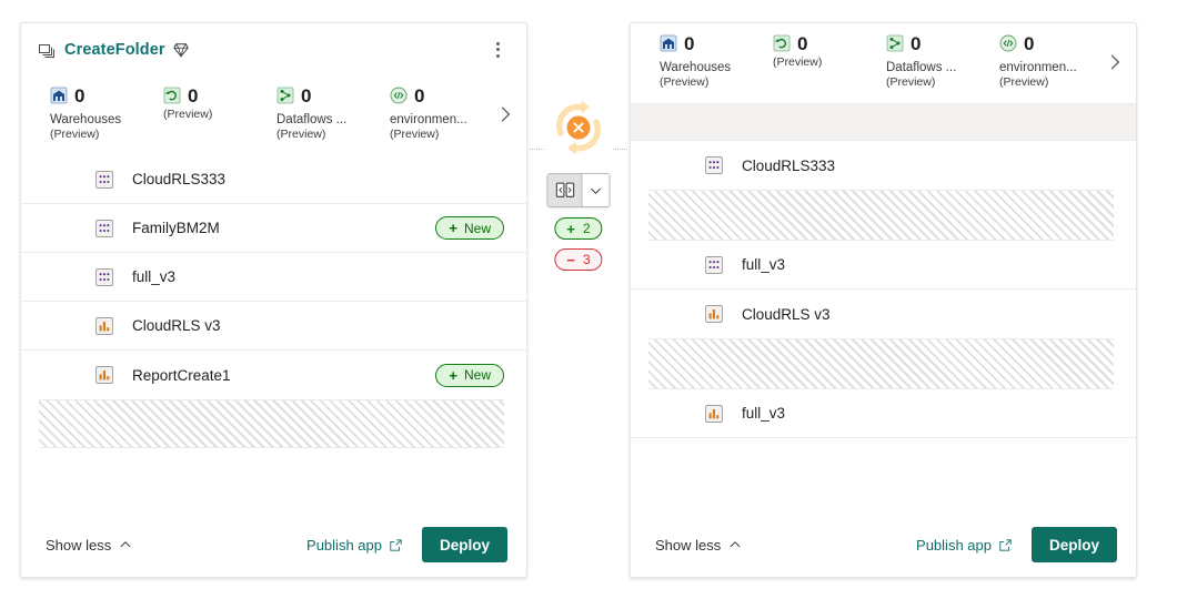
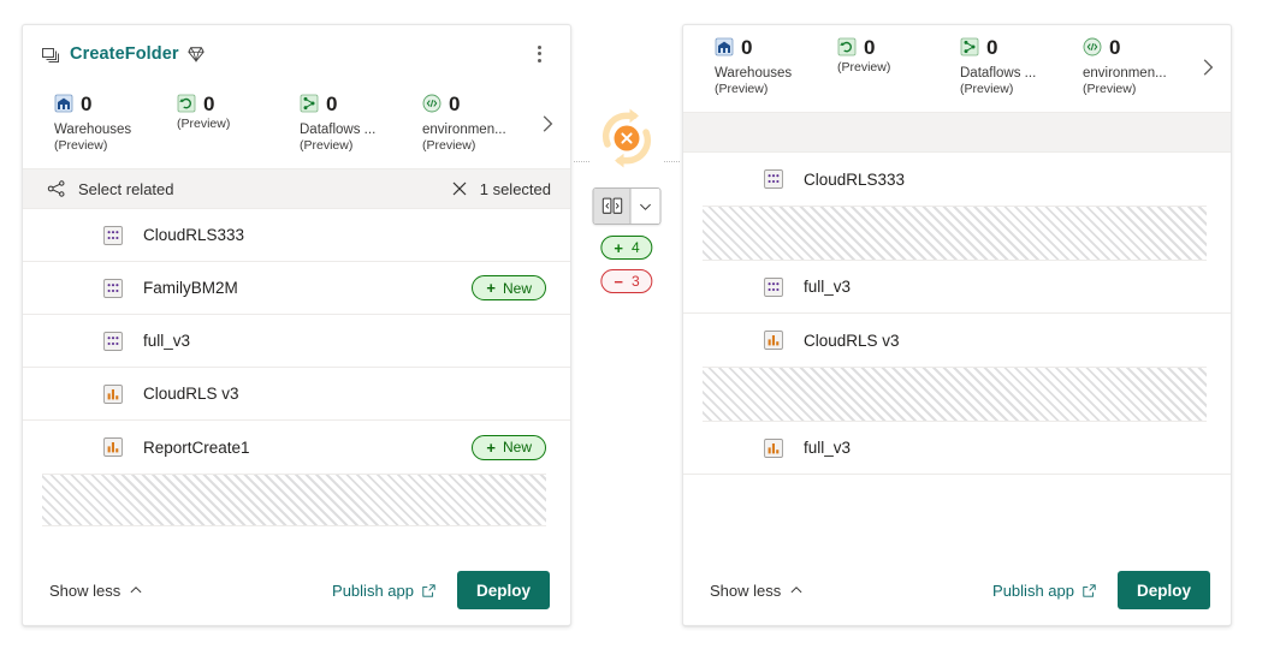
  CreateFolder
  0
  Warehouses
  (Preview)
  0
  (Preview)
  0
  Dataflows ...
  (Preview)
  0
  environmen...
  (Preview)
+ Select related
+ 1 selected
  CloudRLS333
  FamilyBM2M
  +
  New
  full_v3
  CloudRLS v3
  ReportCreate1
  +
  New
  Show less
  Publish app
  Deploy
  +
- 2
+ 4
  −
  3
  0
  Warehouses
  (Preview)
  0
  (Preview)
  0
  Dataflows ...
  (Preview)
  0
  environmen...
  (Preview)
  CloudRLS333
  full_v3
  CloudRLS v3
  full_v3
  Show less
  Publish app
  Deploy
